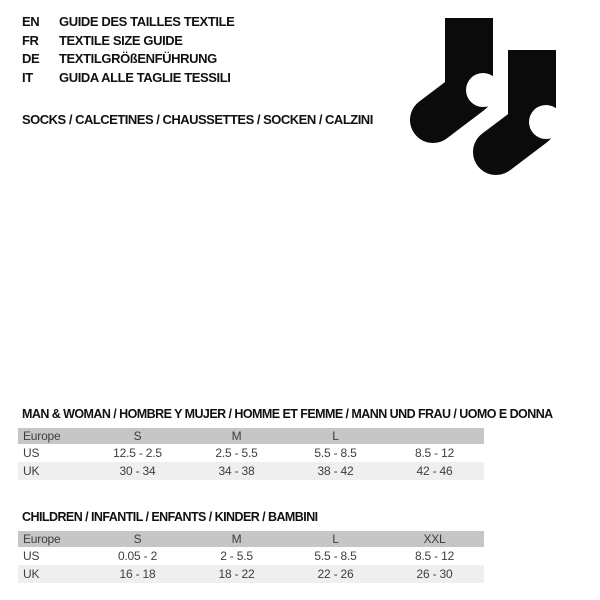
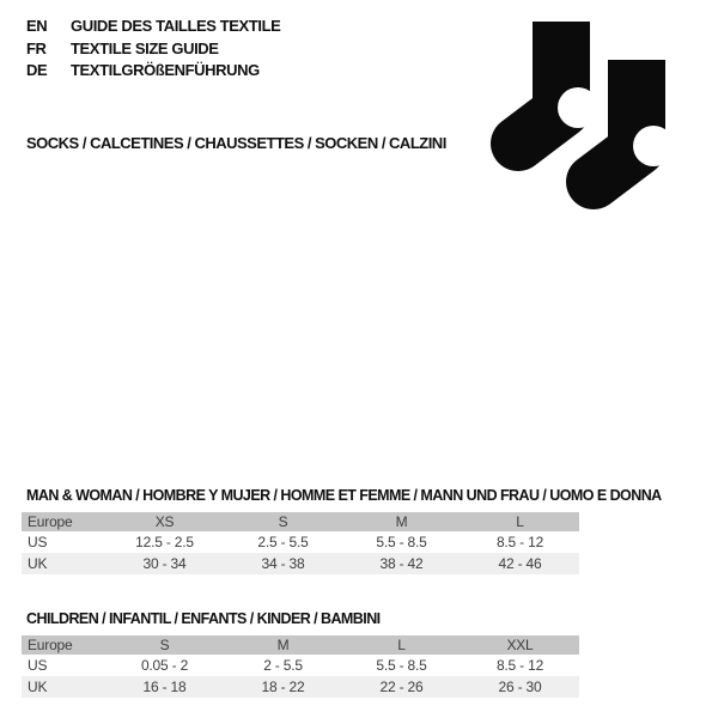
  EN
  GUIDE DES TAILLES TEXTILE
  FR
  TEXTILE SIZE GUIDE
  DE
  TEXTILGRÖßENFÜHRUNG
- IT
- GUIDA ALLE TAGLIE TESSILI
  SOCKS / CALCETINES / CHAUSSETTES / SOCKEN / CALZINI
  MAN & WOMAN / HOMBRE Y MUJER / HOMME ET FEMME / MANN UND FRAU / UOMO E DONNA
  Europe
+ XS
  S
  M
  L
  US
  12.5 - 2.5
  2.5 - 5.5
  5.5 - 8.5
  8.5 - 12
  UK
  30 - 34
  34 - 38
  38 - 42
  42 - 46
  CHILDREN / INFANTIL / ENFANTS / KINDER / BAMBINI
  Europe
  S
  M
  L
  XXL
  US
  0.05 - 2
  2 - 5.5
  5.5 - 8.5
  8.5 - 12
  UK
  16 - 18
  18 - 22
  22 - 26
  26 - 30
